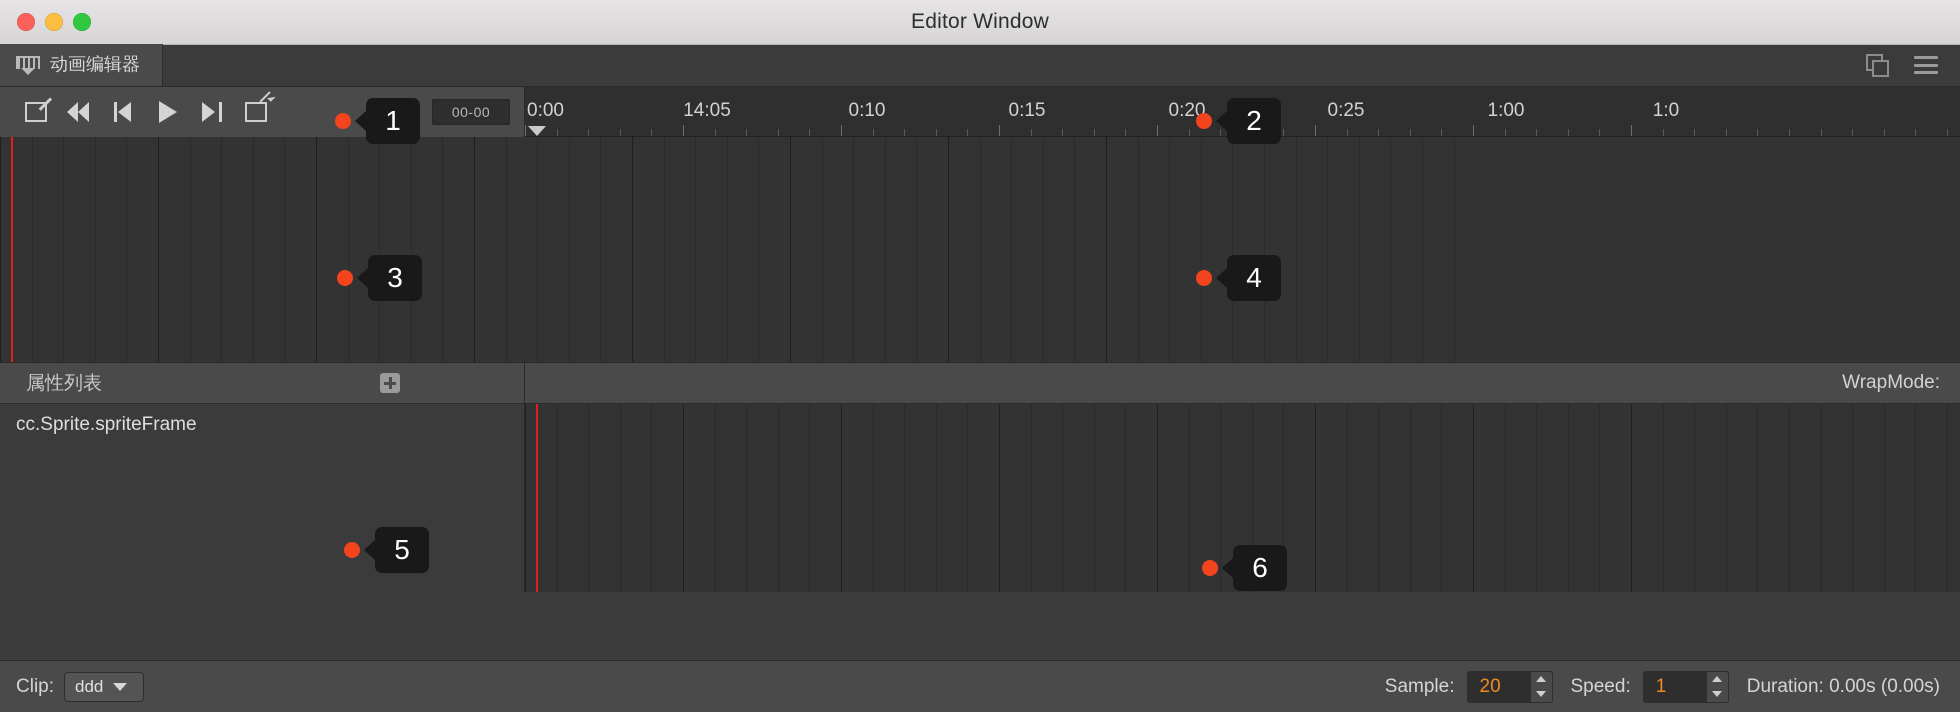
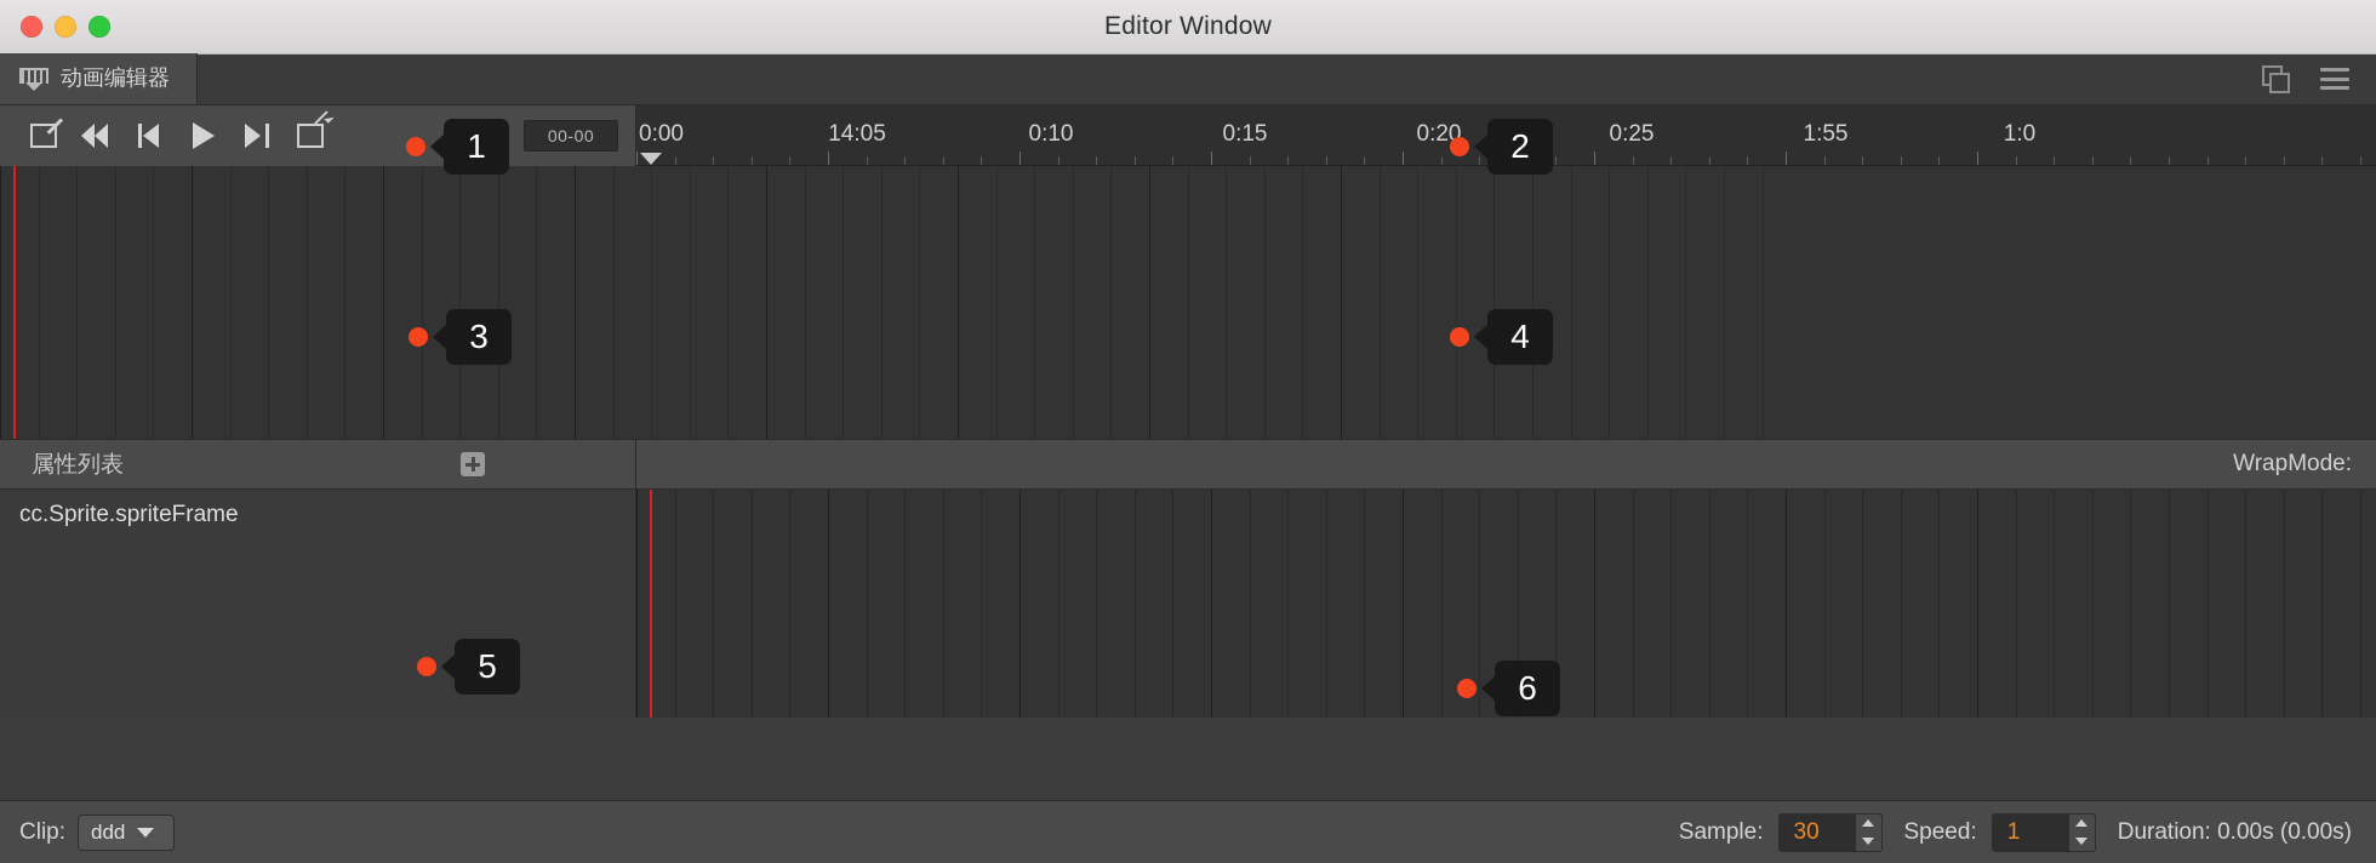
  Editor Window
  动画编辑器
  00-00
  0:00
  14:05
  0:10
  0:15
  0:20
  0:25
- 1:00
+ 1:55
  1:0
  属性列表
  WrapMode:
  cc.Sprite.spriteFrame
  Clip:
  ddd
  Sample:
- 20
+ 30
  Speed:
  1
  Duration: 0.00s (0.00s)
  1
  2
  3
  4
  5
  6
